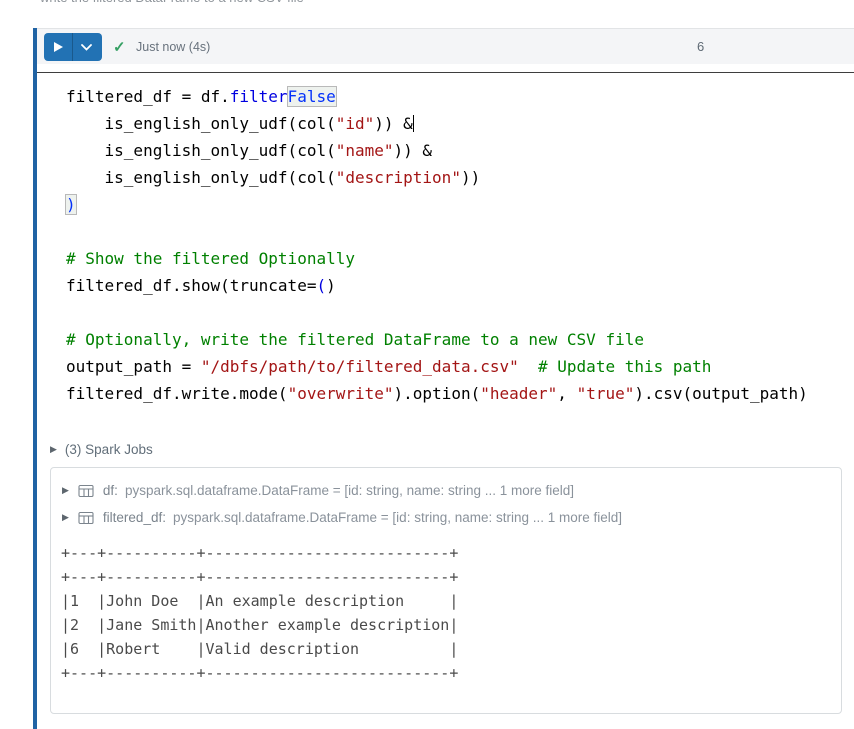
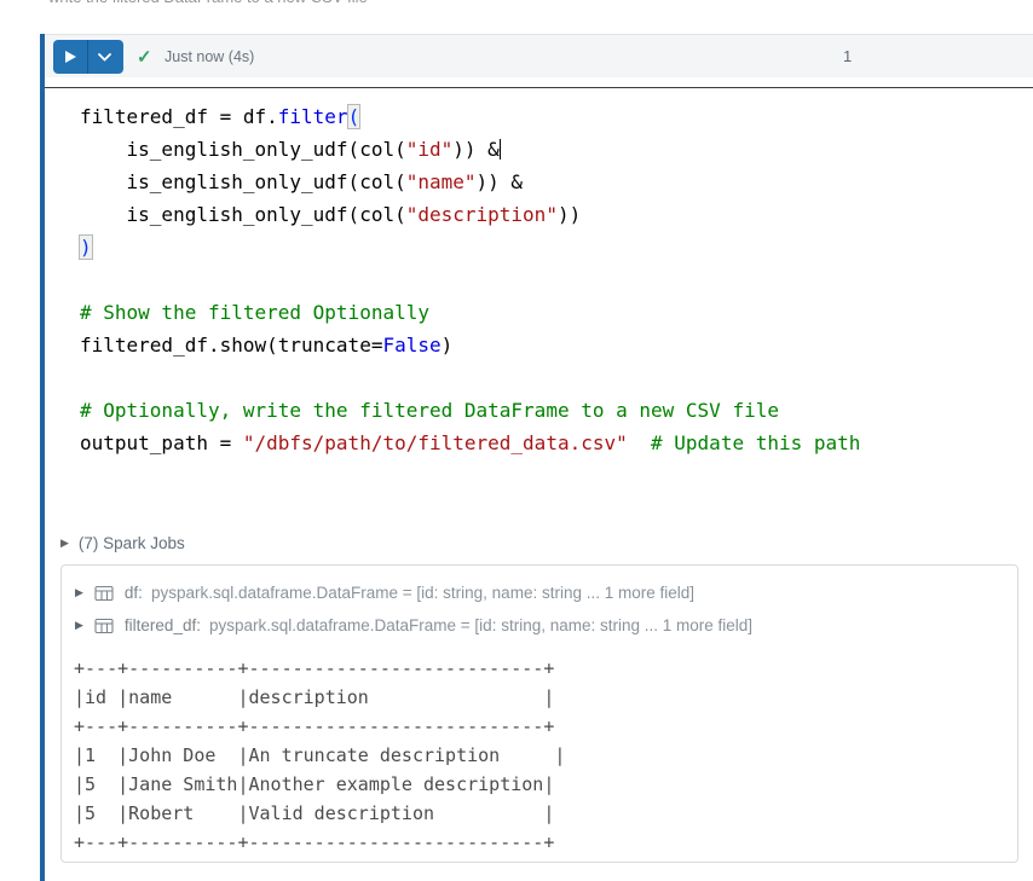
  ✓
  Just now (4s)
- 6
+ 1
- filtered_df = df.filterFalse
+ filtered_df = df.filter(
  is_english_only_udf(col("id")) &
  is_english_only_udf(col("name")) &
  is_english_only_udf(col("description"))
  )
  # Show the filtered Optionally
- filtered_df.show(truncate=()
+ filtered_df.show(truncate=False)
  # Optionally, write the filtered DataFrame to a new CSV file
  output_path = "/dbfs/path/to/filtered_data.csv" # Update this path
- filtered_df.write.mode("overwrite").option("header", "true").csv(output_path)
  ▶
- (3) Spark Jobs
+ (7) Spark Jobs
  ▶
  df:
  pyspark.sql.dataframe.DataFrame = [id: string, name: string ... 1 more field]
  ▶
  filtered_df:
  pyspark.sql.dataframe.DataFrame = [id: string, name: string ... 1 more field]
  +---+----------+---------------------------+
+ |id |name |description |
  +---+----------+---------------------------+
- |1 |John Doe |An example description |
+ |1 |John Doe |An truncate description |
- |2 |Jane Smith|Another example description|
+ |5 |Jane Smith|Another example description|
- |6 |Robert |Valid description |
+ |5 |Robert |Valid description |
  +---+----------+---------------------------+
